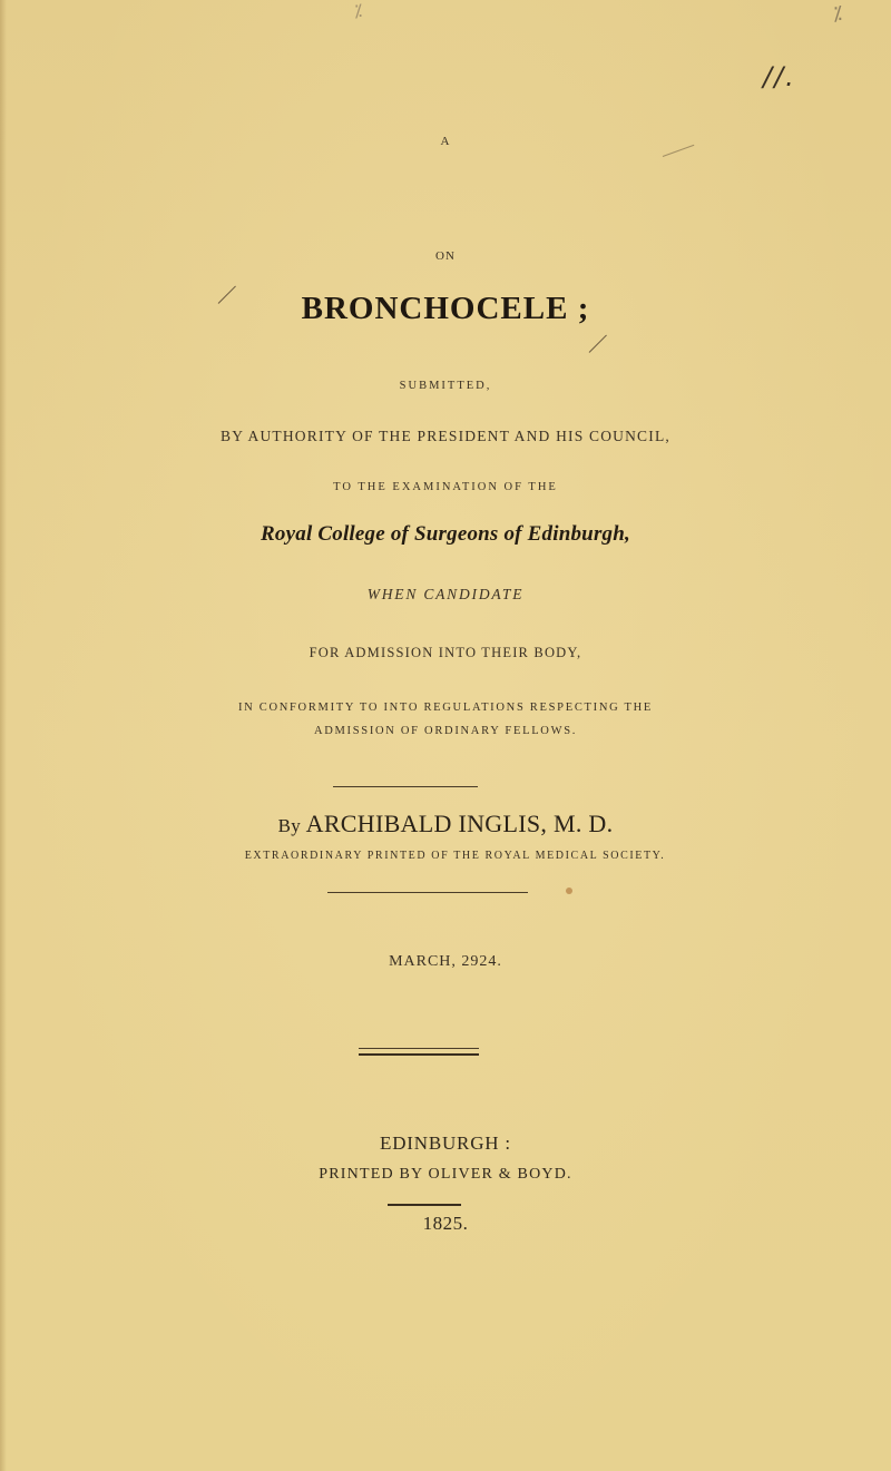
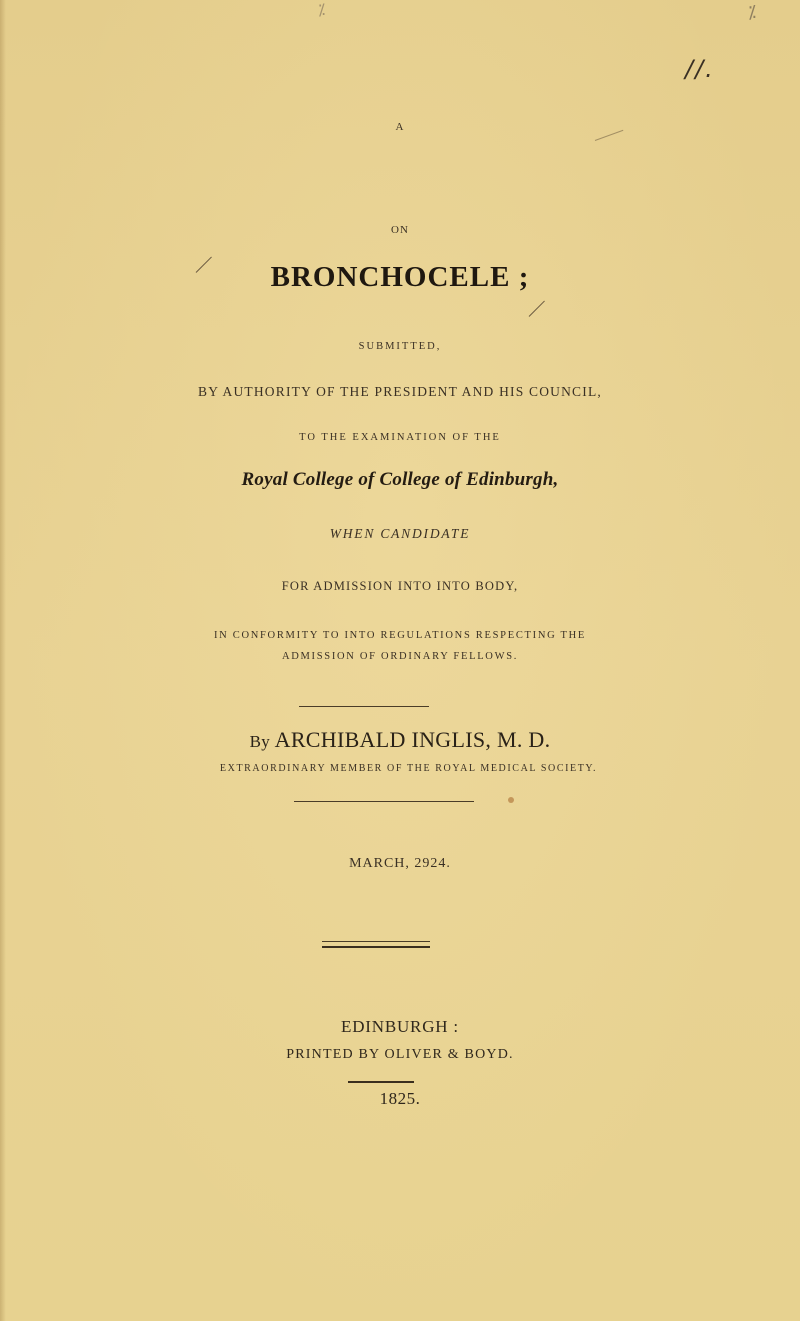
  ⁒
  ⁒
  //.
  A
  ON
  BRONCHOCELE ;
  SUBMITTED,
  BY AUTHORITY OF THE PRESIDENT AND HIS COUNCIL,
  TO THE EXAMINATION OF THE
- Royal College of Surgeons of Edinburgh,
+ Royal College of College of Edinburgh,
  WHEN CANDIDATE
- FOR ADMISSION INTO THEIR BODY,
+ FOR ADMISSION INTO INTO BODY,
  IN CONFORMITY TO INTO REGULATIONS RESPECTING THE
  ADMISSION OF ORDINARY FELLOWS.
  By ARCHIBALD INGLIS, M. D.
- EXTRAORDINARY PRINTED OF THE ROYAL MEDICAL SOCIETY.
+ EXTRAORDINARY MEMBER OF THE ROYAL MEDICAL SOCIETY.
  MARCH, 2924.
  EDINBURGH :
  PRINTED BY OLIVER & BOYD.
  1825.
